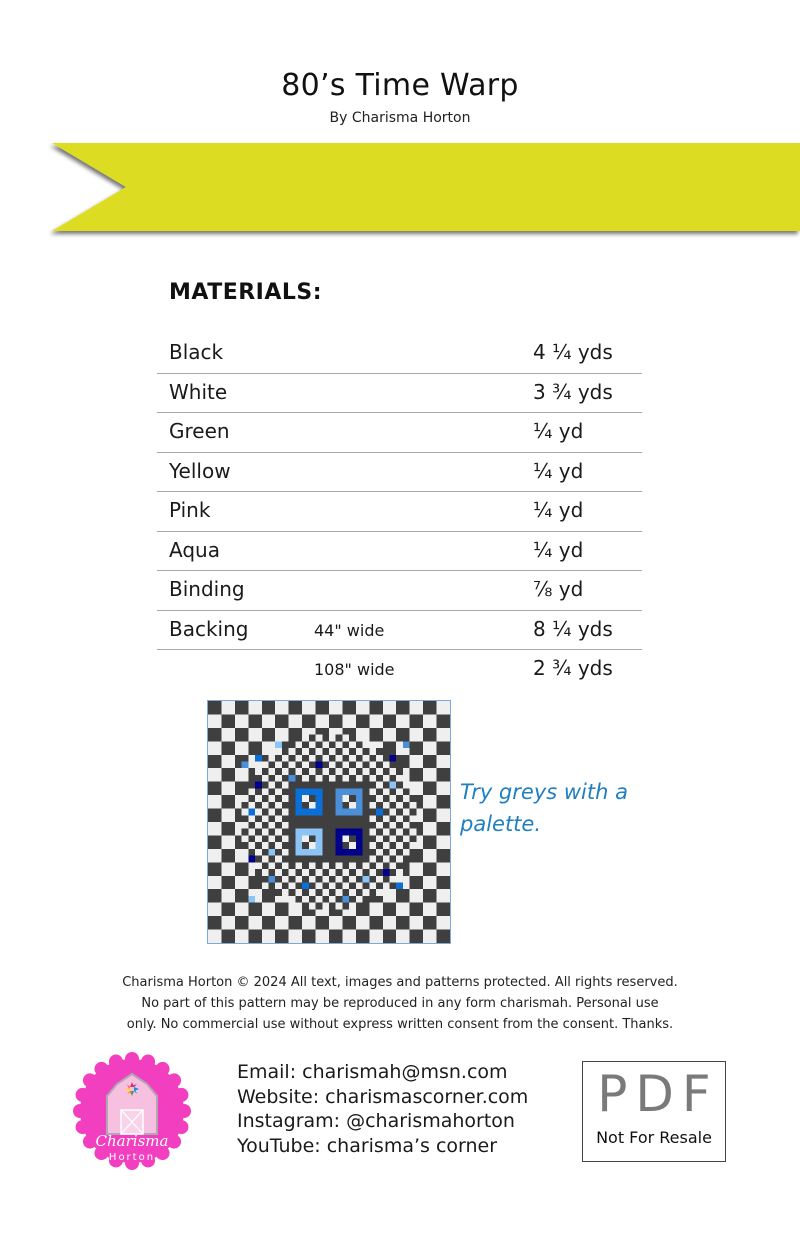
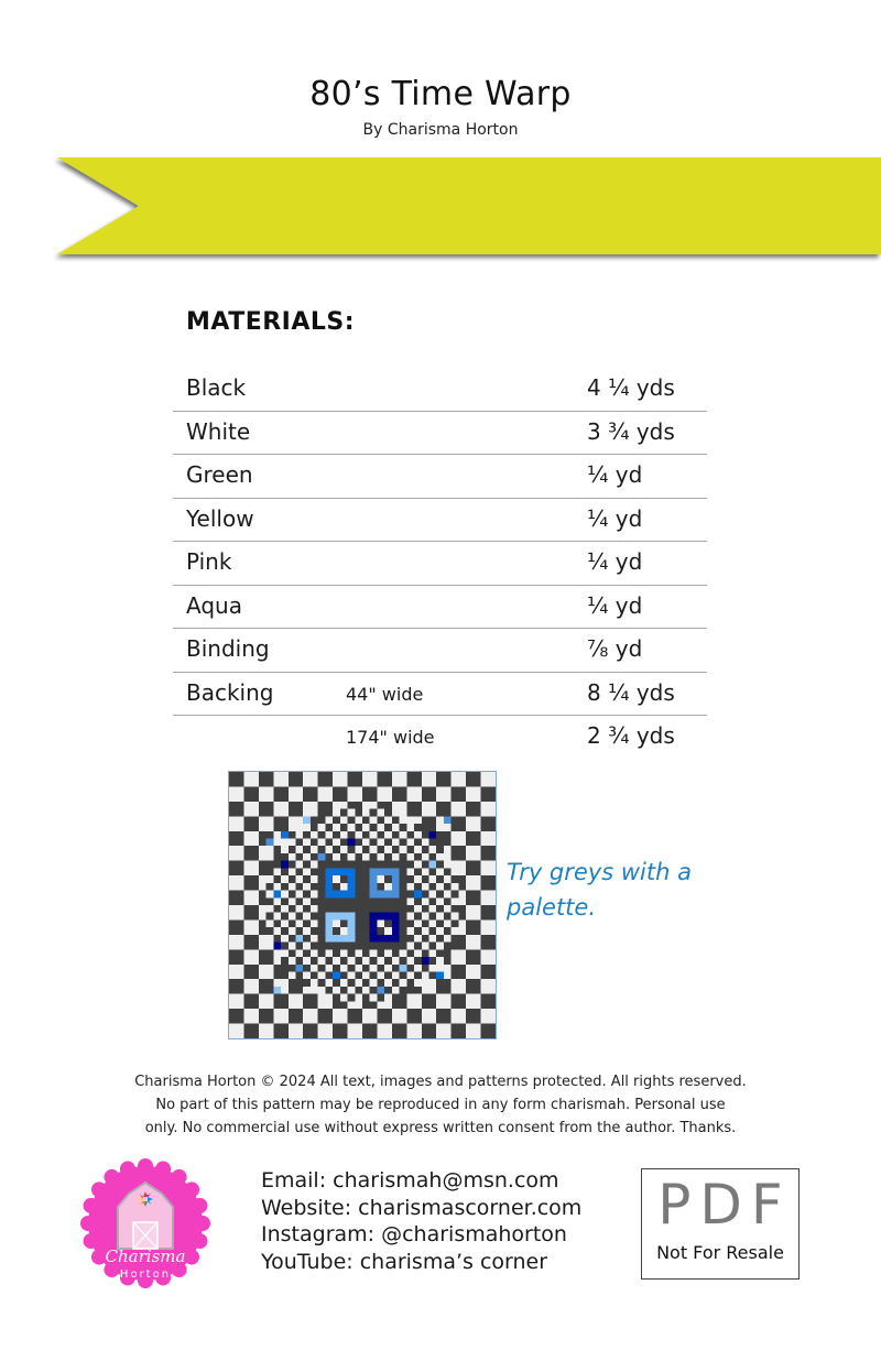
  80’s Time Warp
  By Charisma Horton
  MATERIALS:
  Black
  4 ¼ yds
  White
  3 ¾ yds
  Green
  ¼ yd
  Yellow
  ¼ yd
  Pink
  ¼ yd
  Aqua
  ¼ yd
  Binding
  ⅞ yd
  Backing
  44" wide
  8 ¼ yds
- 108" wide
+ 174" wide
  2 ¾ yds
  Try greys with a
  palette.
  Charisma Horton © 2024 All text, images and patterns protected. All rights reserved.
  No part of this pattern may be reproduced in any form charismah. Personal use
- only. No commercial use without express written consent from the consent. Thanks.
+ only. No commercial use without express written consent from the author. Thanks.
  Charisma
  Horton
  Email: charismah@msn.com
  Website: charismascorner.com
  Instagram: @charismahorton
  YouTube: charisma’s corner
  PDF
  Not For Resale
